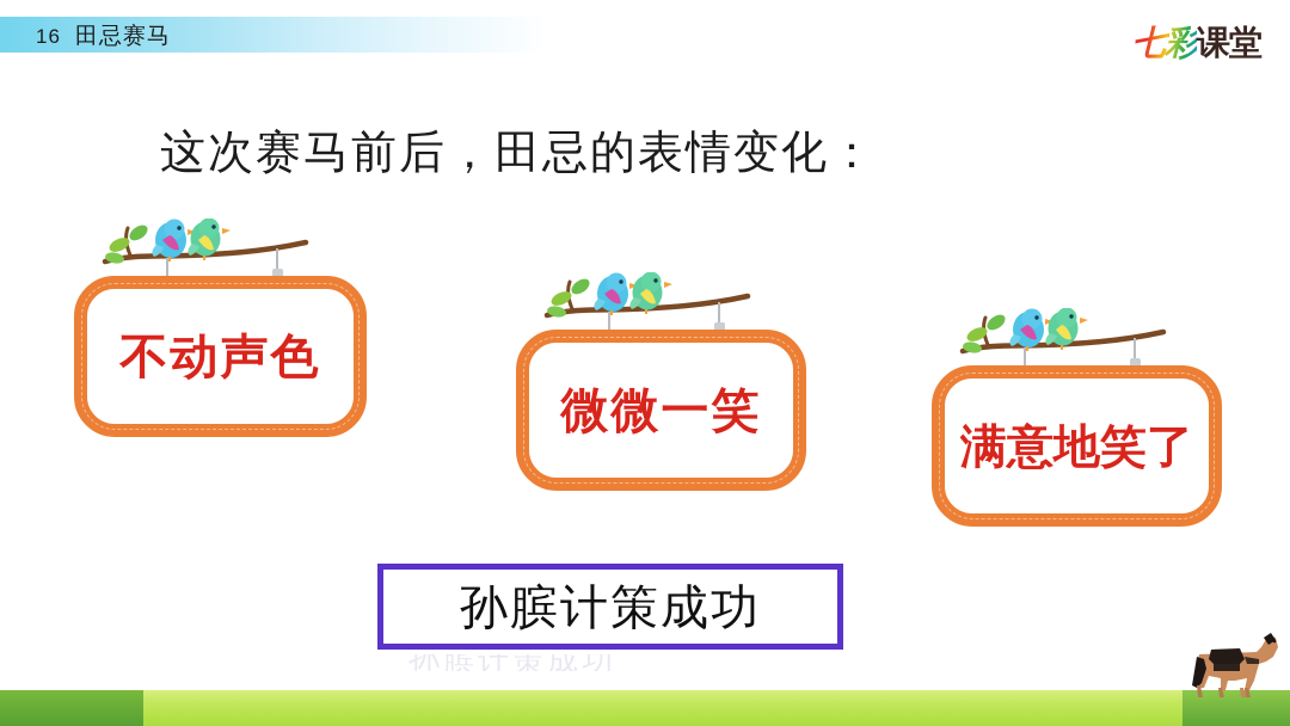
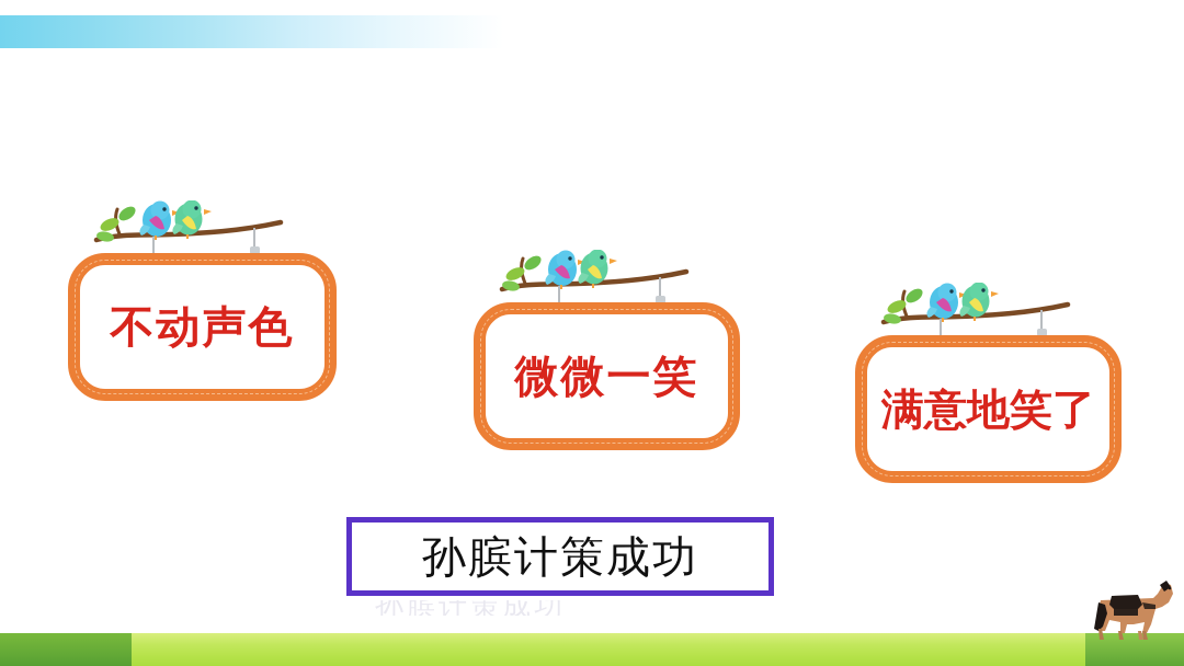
- 16 田忌赛马
- 七彩课堂
- 这次赛马前后，田忌的表情变化：
  不动声色
  微微一笑
  满意地笑了
  孙膑计策成功
  孙膑计策成功
